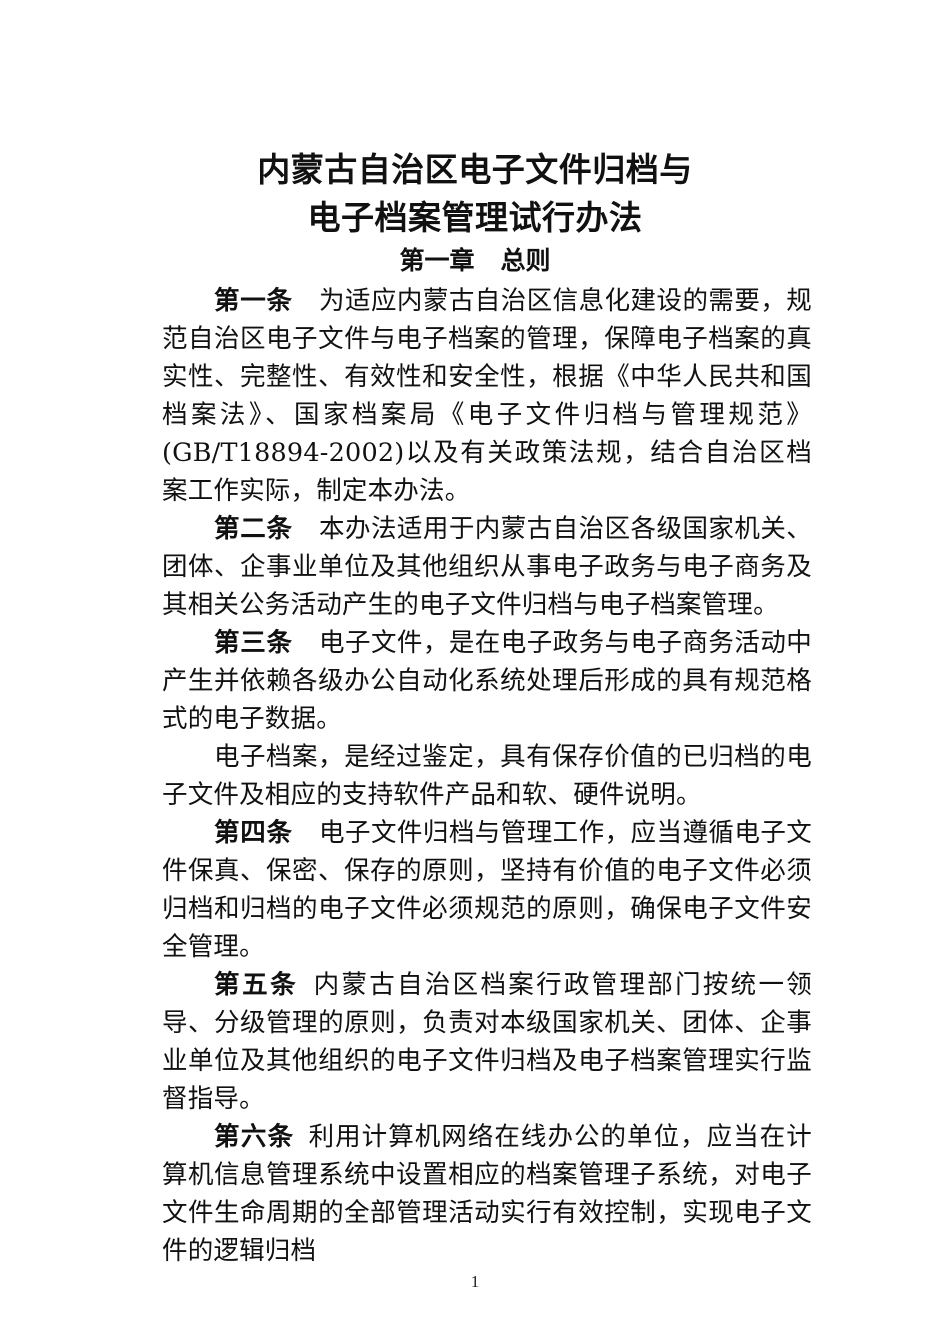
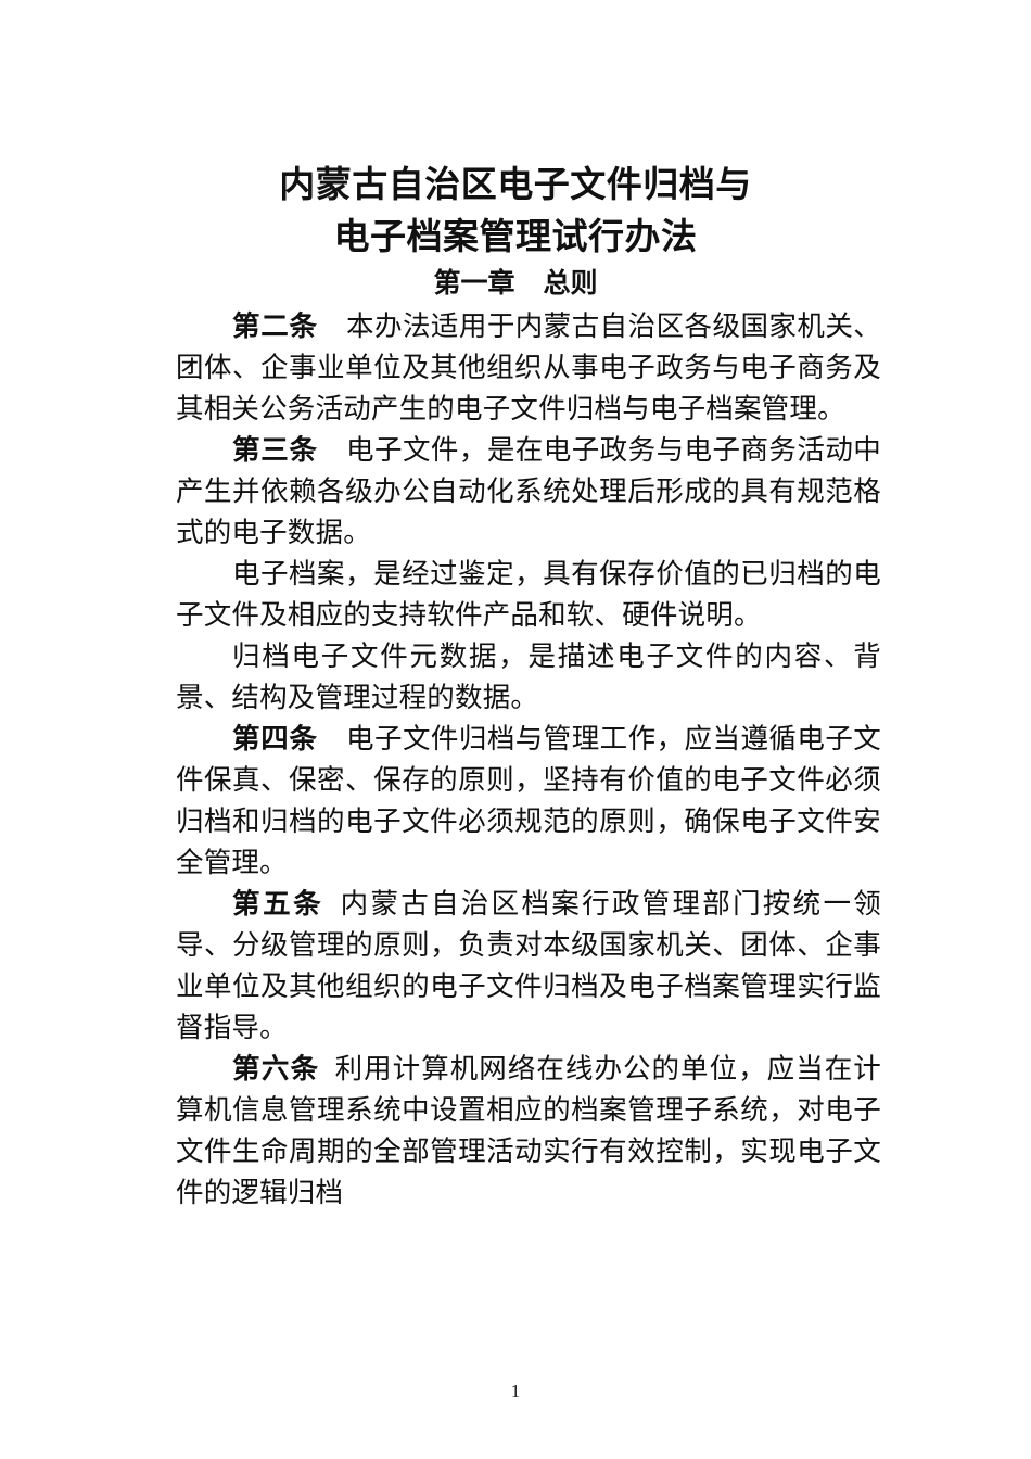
  内蒙古自治区电子文件归档与
  电子档案管理试行办法
  第一章 总则
- 第一条 为适应内蒙古自治区信息化建设的需要，规范自治区电子文件与电子档案的管理，保障电子档案的真实性、完整性、有效性和安全性，根据《中华人民共和国档案法》、国家档案局《电子文件归档与管理规范》(GB/T18894-2002)以及有关政策法规，结合自治区档案工作实际，制定本办法。
  第二条 本办法适用于内蒙古自治区各级国家机关、团体、企事业单位及其他组织从事电子政务与电子商务及其相关公务活动产生的电子文件归档与电子档案管理。
  第三条 电子文件，是在电子政务与电子商务活动中产生并依赖各级办公自动化系统处理后形成的具有规范格式的电子数据。
  电子档案，是经过鉴定，具有保存价值的已归档的电子文件及相应的支持软件产品和软、硬件说明。
+ 归档电子文件元数据，是描述电子文件的内容、背景、结构及管理过程的数据。
  第四条 电子文件归档与管理工作，应当遵循电子文件保真、保密、保存的原则，坚持有价值的电子文件必须归档和归档的电子文件必须规范的原则，确保电子文件安全管理。
  第五条 内蒙古自治区档案行政管理部门按统一领导、分级管理的原则，负责对本级国家机关、团体、企事业单位及其他组织的电子文件归档及电子档案管理实行监督指导。
  第六条 利用计算机网络在线办公的单位，应当在计算机信息管理系统中设置相应的档案管理子系统，对电子文件生命周期的全部管理活动实行有效控制，实现电子文件的逻辑归档
  1
